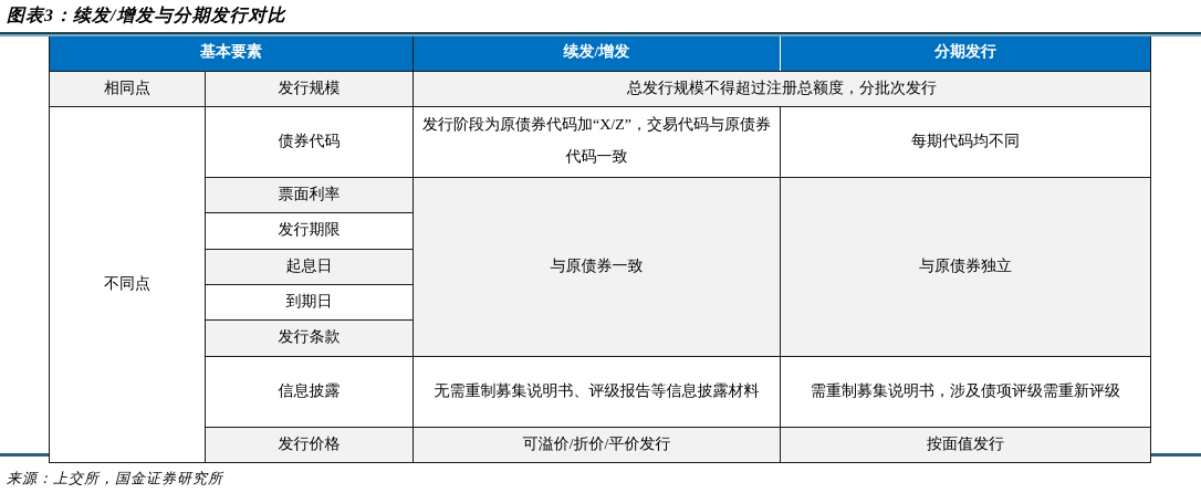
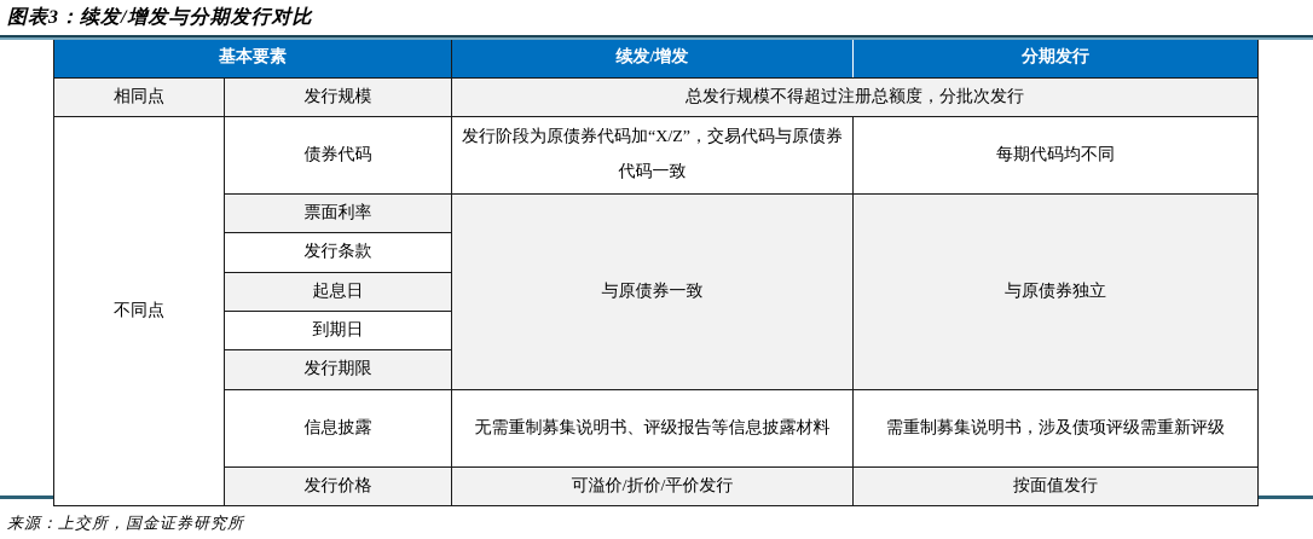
  图表3：续发/增发与分期发行对比
  基本要素	续发/增发	分期发行
  相同点	发行规模	总发行规模不得超过注册总额度，分批次发行
  不同点	债券代码	发行阶段为原债券代码加“X/Z”，交易代码与原债券代码一致	每期代码均不同
  票面利率	与原债券一致	与原债券独立
- 发行期限
+ 发行条款
  起息日
  到期日
- 发行条款
+ 发行期限
  信息披露	无需重制募集说明书、评级报告等信息披露材料	需重制募集说明书，涉及债项评级需重新评级
  发行价格	可溢价/折价/平价发行	按面值发行
  来源：上交所，国金证券研究所
